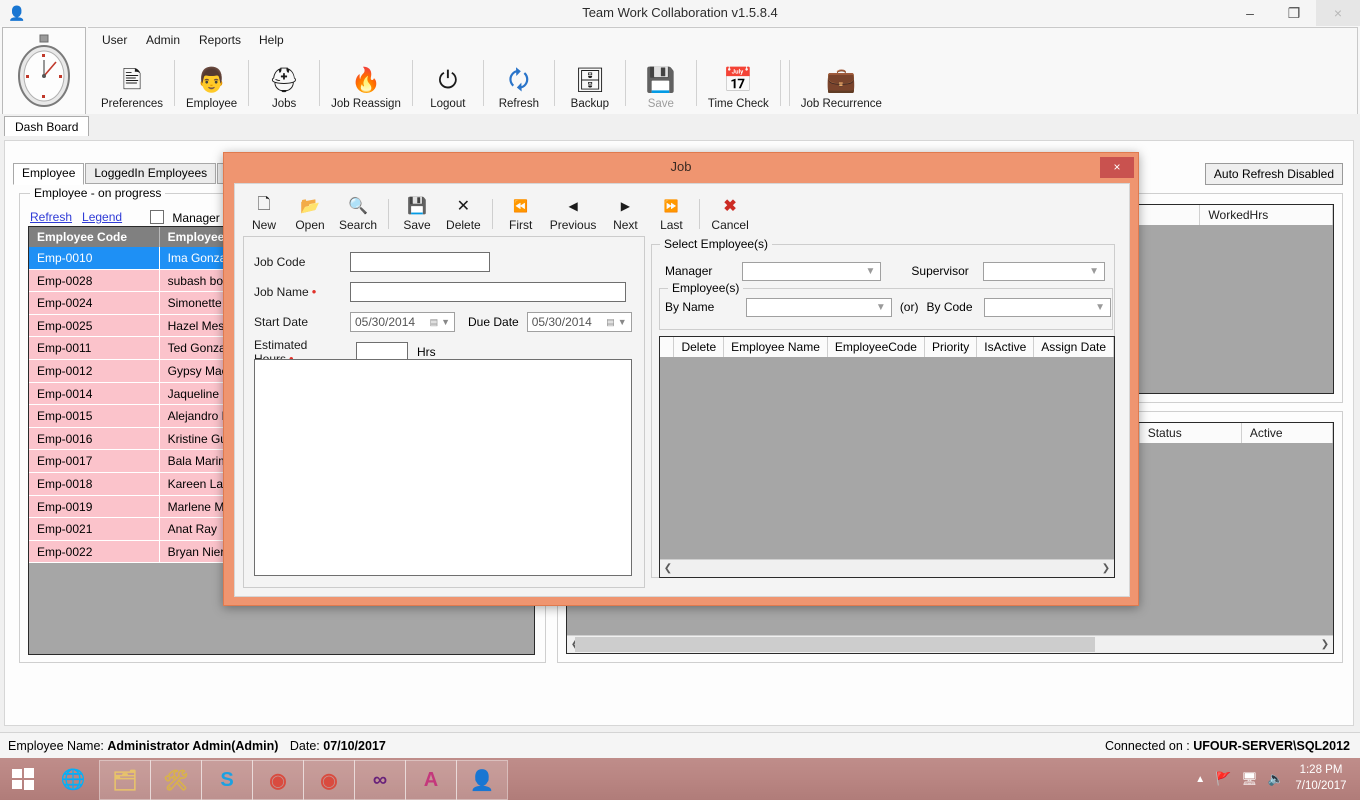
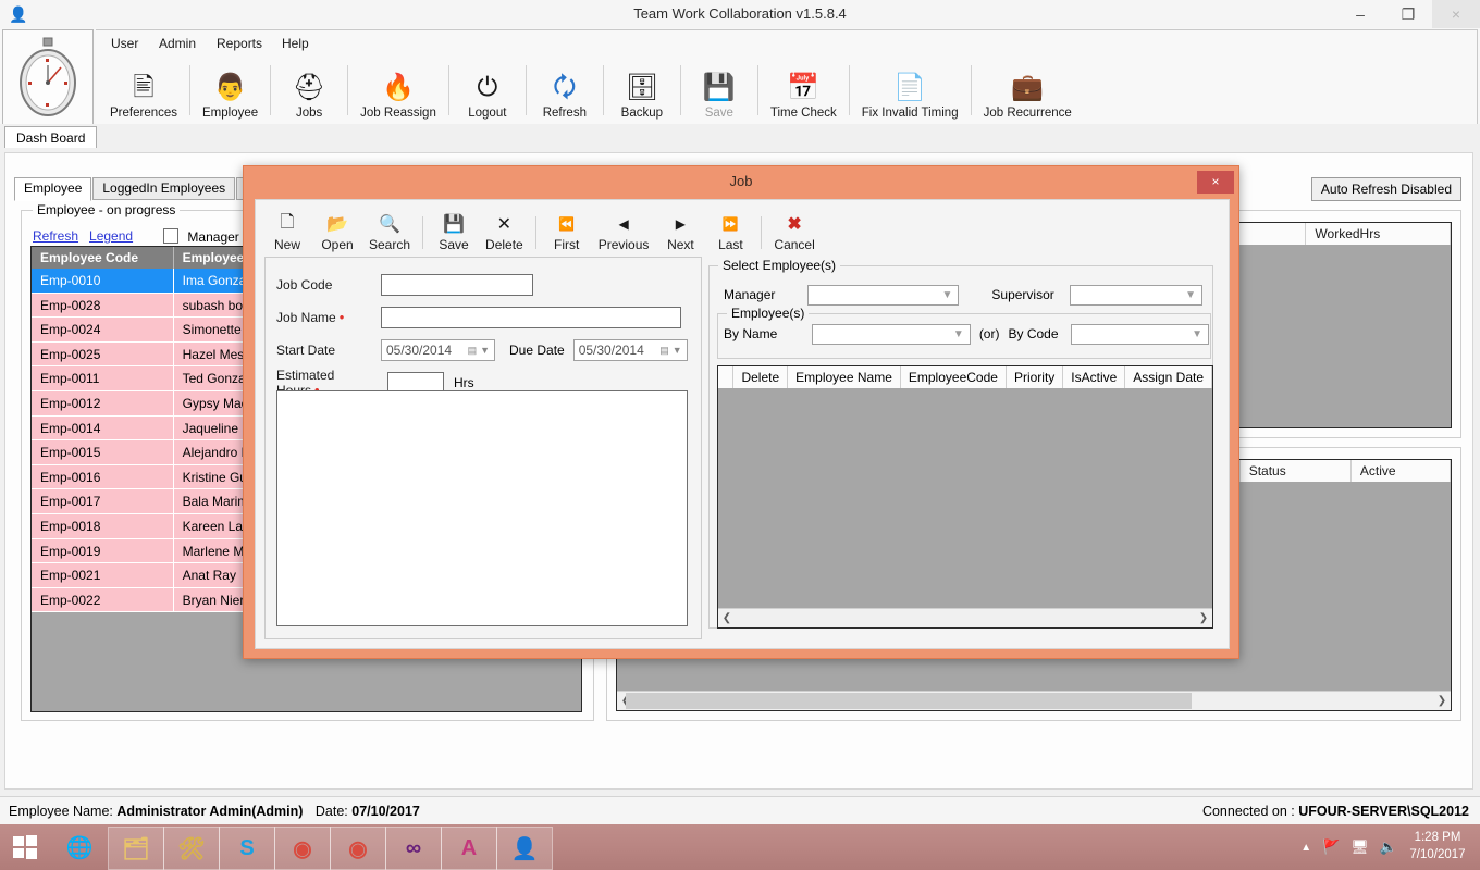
  👤
  Team Work Collaboration v1.5.8.4
  –
  ❐
  ×
  User
  Admin
  Reports
  Help
  🖹
  Preferences
  👨
  Employee
  ⛑
  Jobs
  🔥
  Job Reassign
  ⏻
  Logout
  🗘
  Refresh
  🗄
  Backup
  💾
  Save
  📅
  Time Check
+ 📄
+ Fix Invalid Timing
  💼
  Job Recurrence
  Dash Board
  Employee
  LoggedIn Employees
  Auto Refresh Disabled
  Employee - on progress
  Refresh
  Legend
  Manager
  Employee Code
  Employee
  Emp-0010
  Ima Gonz
  Emp-0028
  subash bo
  Emp-0024
  Simonette
  Emp-0025
  Hazel Mes
  Emp-0011
  Ted Gonz
  Emp-0012
  Gypsy Ma
  Emp-0014
  Jaqueline
  Emp-0015
  Alejandro
  Emp-0016
  Kristine G
  Emp-0017
  Bala Mari
  Emp-0018
  Kareen La
  Emp-0019
  Marlene M
  Emp-0021
  Anat Ray
  Emp-0022
  Bryan Nie
  WorkedHrs
  Status
  Active
  ❯
  Job
  ×
  🗋
  New
  📂
  Open
  🔍
  Search
  💾
  Save
  ✕
  Delete
  ⏪
  First
  ◀
  Previous
  ▶
  Next
  ⏩
  Last
  ✖
  Cancel
  Job Code
  Job Name •
  Start Date
  05/30/2014
  ▤
  ▼
  Due Date
  05/30/2014
  ▤
  ▼
  Hrs
  Select Employee(s)
  Manager
  ▼
  Supervisor
  ▼
  Employee(s)
  By Name
  ▼
  (or)
  By Code
  ▼
  Delete
  Employee Name
  EmployeeCode
  Priority
  IsActive
  Assign Date
  ❮
  ❯
  Employee Name: Administrator Admin(Admin) Date: 07/10/2017
  Connected on : UFOUR-SERVER\SQL2012
  🌐
  🗂
  🛠
  S
  ◉
  ◉
  ∞
  A
  👤
  ▲
  🚩
  🖥
  🔈
  1:28 PM
  7/10/2017
